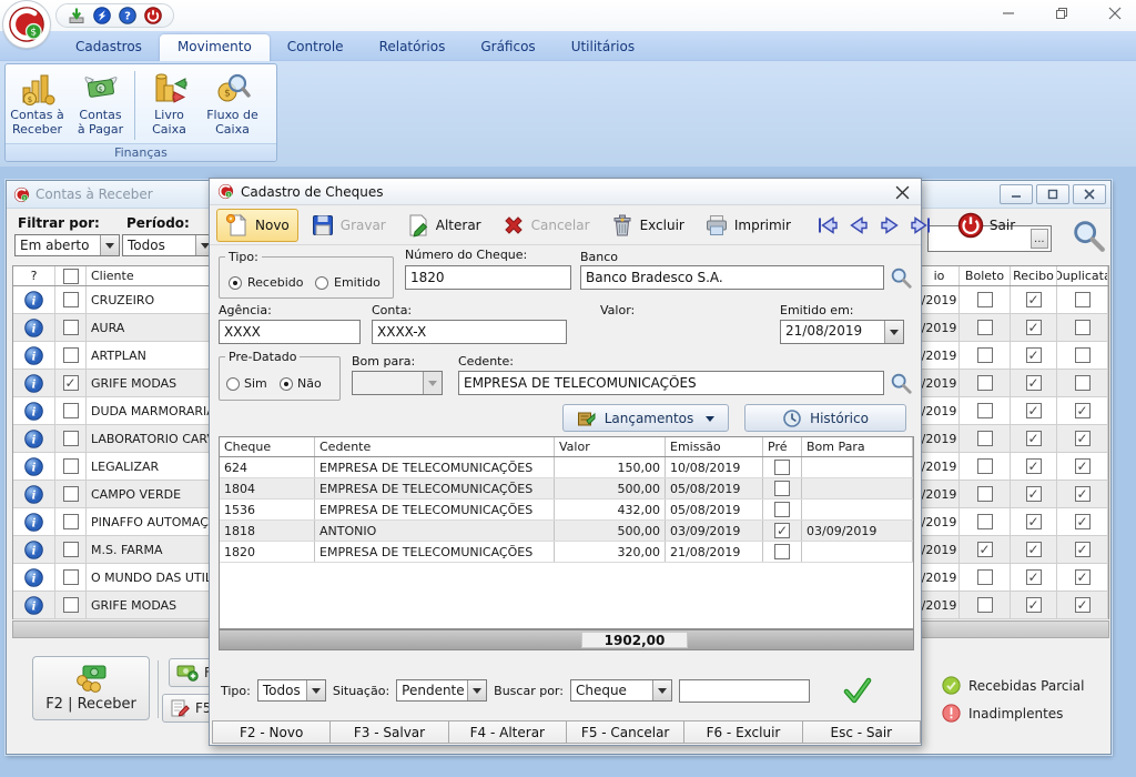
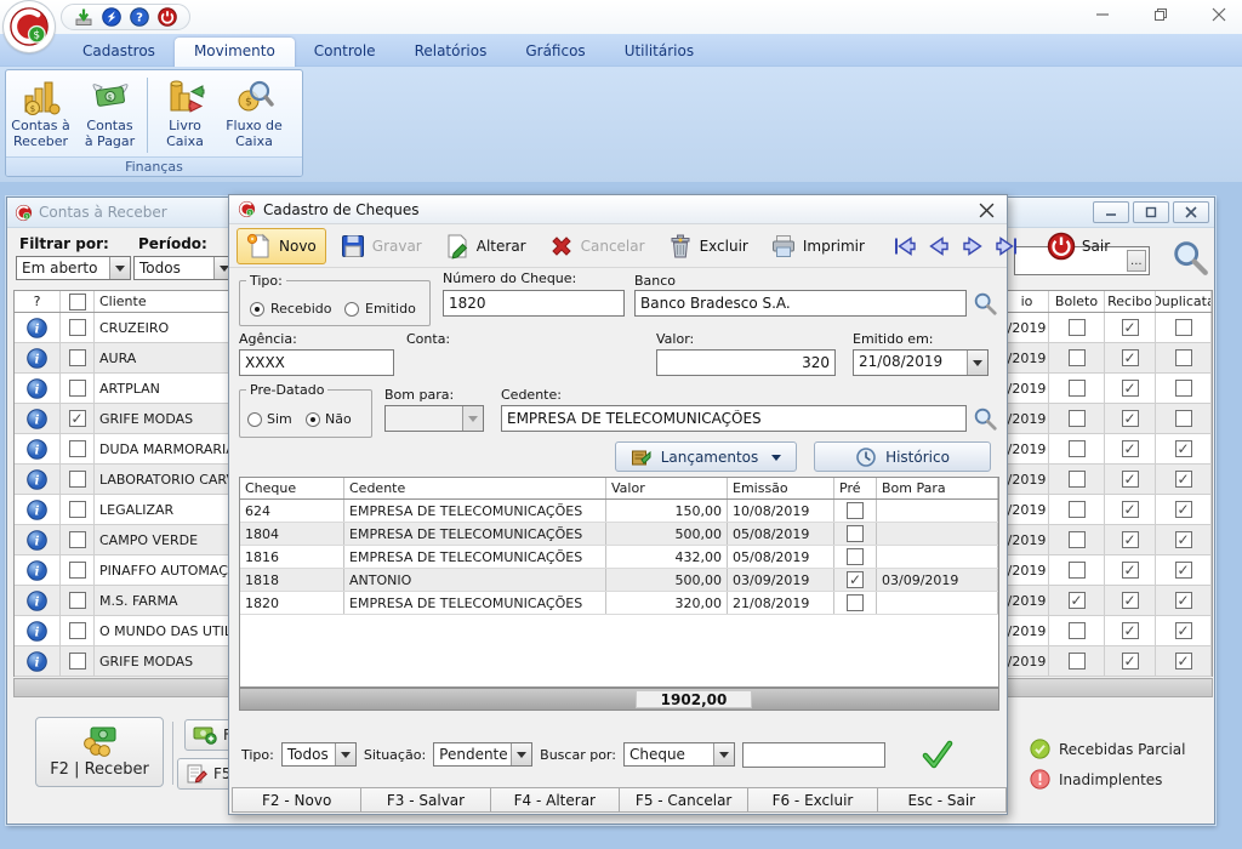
  ?
  Cadastros
  Movimento
  Controle
  Relatórios
  Gráficos
  Utilitários
  $
  Contas à
  Receber
  $
  Contas
  à Pagar
  Livro
  Caixa
  $
  Fluxo de
  Caixa
  Finanças
  $
  Contas à Receber
  Filtrar por:
  Em aberto
  Período:
  Todos
  ...
  ?
  Cliente
  i
  CRUZEIRO
  i
  AURA
  i
  ARTPLAN
  i
  GRIFE MODAS
  i
  DUDA MARMORARI
  i
  LABORATORIO CAR
  i
  LEGALIZAR
  i
  CAMPO VERDE
  i
  PINAFFO AUTOMAÇ
  i
  M.S. FARMA
  i
  O MUNDO DAS UTI
  i
  GRIFE MODAS
  io
  Boleto
  Recibo
  Duplicata
  /2019
  /2019
  /2019
  /2019
  /2019
  /2019
  /2019
  /2019
  /2019
  /2019
  /2019
  /2019
  F2 | Receber
  F5
  Recebidas Parcial
  Inadimplentes
  Cadastro de Cheques
  Novo
  Gravar
  Alterar
  Cancelar
  Excluir
  Imprimir
  Sair
  Tipo:
  Recebido
  Emitido
  Número do Cheque:
  1820
  Banco
  Banco Bradesco S.A.
  Agência:
  XXXX
  Conta:
- XXXX-X
  Valor:
+ 320
  Emitido em:
  21/08/2019
  Pre-Datado
  Sim
  Não
  Bom para:
  Cedente:
  EMPRESA DE TELECOMUNICAÇÕES
  Lançamentos
  Histórico
  Cheque
  Cedente
  Valor
  Emissão
  Pré
  Bom Para
  624
  EMPRESA DE TELECOMUNICAÇÕES
  150,00
  10/08/2019
  1804
  EMPRESA DE TELECOMUNICAÇÕES
  500,00
  05/08/2019
- 1536
+ 1816
  EMPRESA DE TELECOMUNICAÇÕES
  432,00
  05/08/2019
  1818
  ANTONIO
  500,00
  03/09/2019
  03/09/2019
  1820
  EMPRESA DE TELECOMUNICAÇÕES
  320,00
  21/08/2019
  1902,00
  Tipo:
  Todos
  Situação:
  Pendente
  Buscar por:
  Cheque
  F2 - Novo
  F3 - Salvar
  F4 - Alterar
  F5 - Cancelar
  F6 - Excluir
  Esc - Sair
